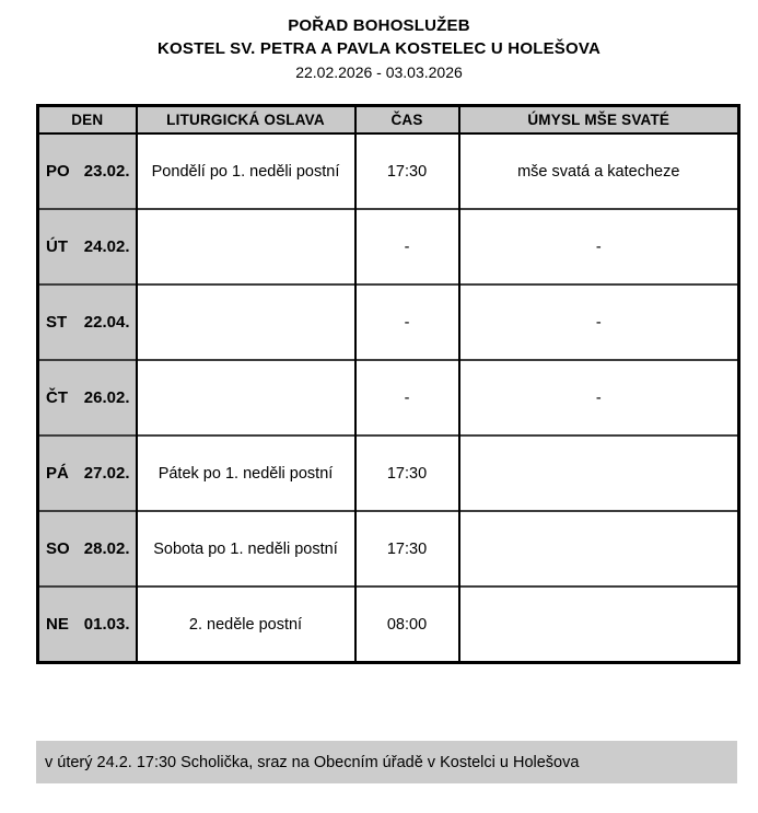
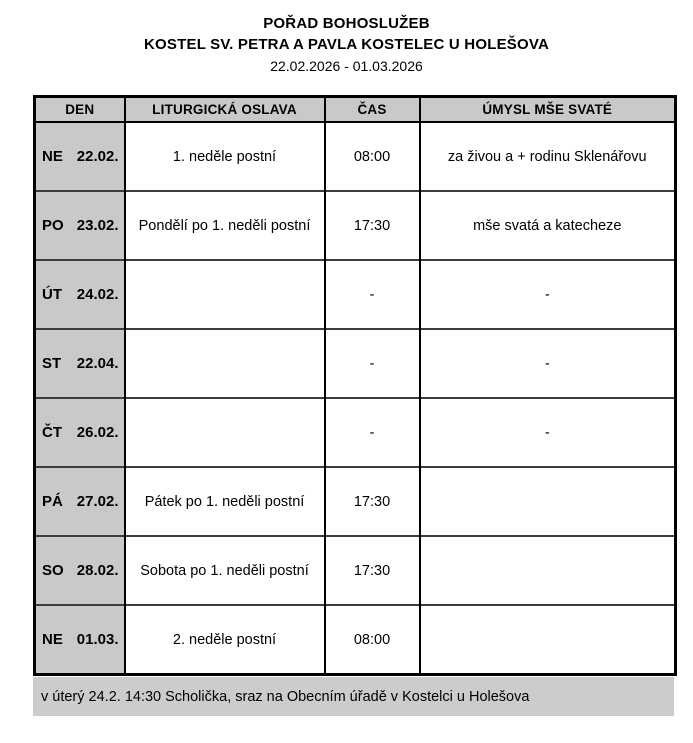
  POŘAD BOHOSLUŽEB
  KOSTEL SV. PETRA A PAVLA KOSTELEC U HOLEŠOVA
- 22.02.2026 - 03.03.2026
+ 22.02.2026 - 01.03.2026
  DEN	LITURGICKÁ OSLAVA	ČAS	ÚMYSL MŠE SVATÉ
+ NE 22.02.	1. neděle postní	08:00	za živou a + rodinu Sklenářovu
  PO 23.02.	Pondělí po 1. neděli postní	17:30	mše svatá a katecheze
  ÚT 24.02.		-	-
  ST 22.04.		-	-
  ČT 26.02.		-	-
  PÁ 27.02.	Pátek po 1. neděli postní	17:30
  SO 28.02.	Sobota po 1. neděli postní	17:30
  NE 01.03.	2. neděle postní	08:00
- v úterý 24.2. 17:30 Scholička, sraz na Obecním úřadě v Kostelci u Holešova
+ v úterý 24.2. 14:30 Scholička, sraz na Obecním úřadě v Kostelci u Holešova
